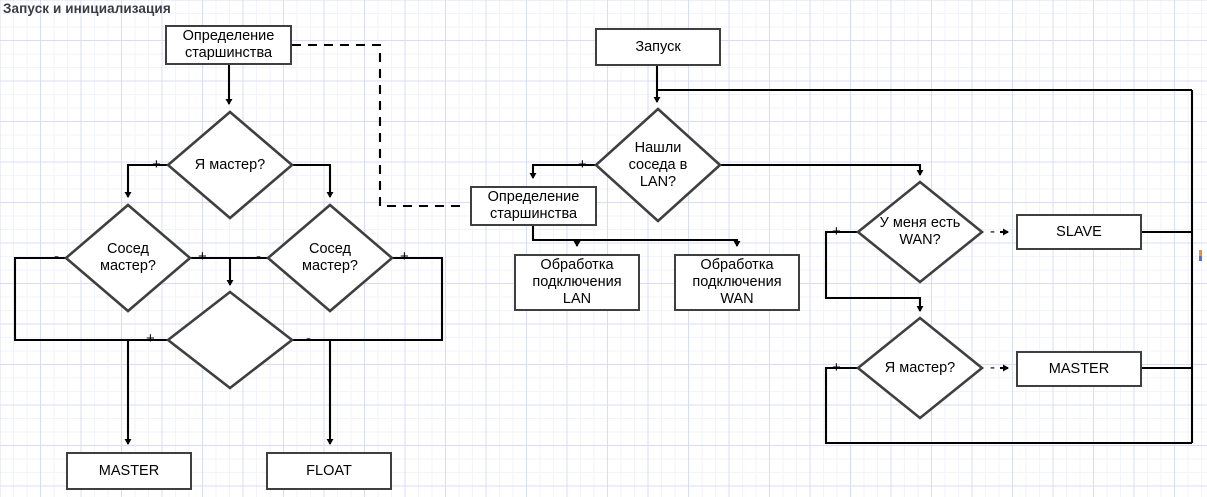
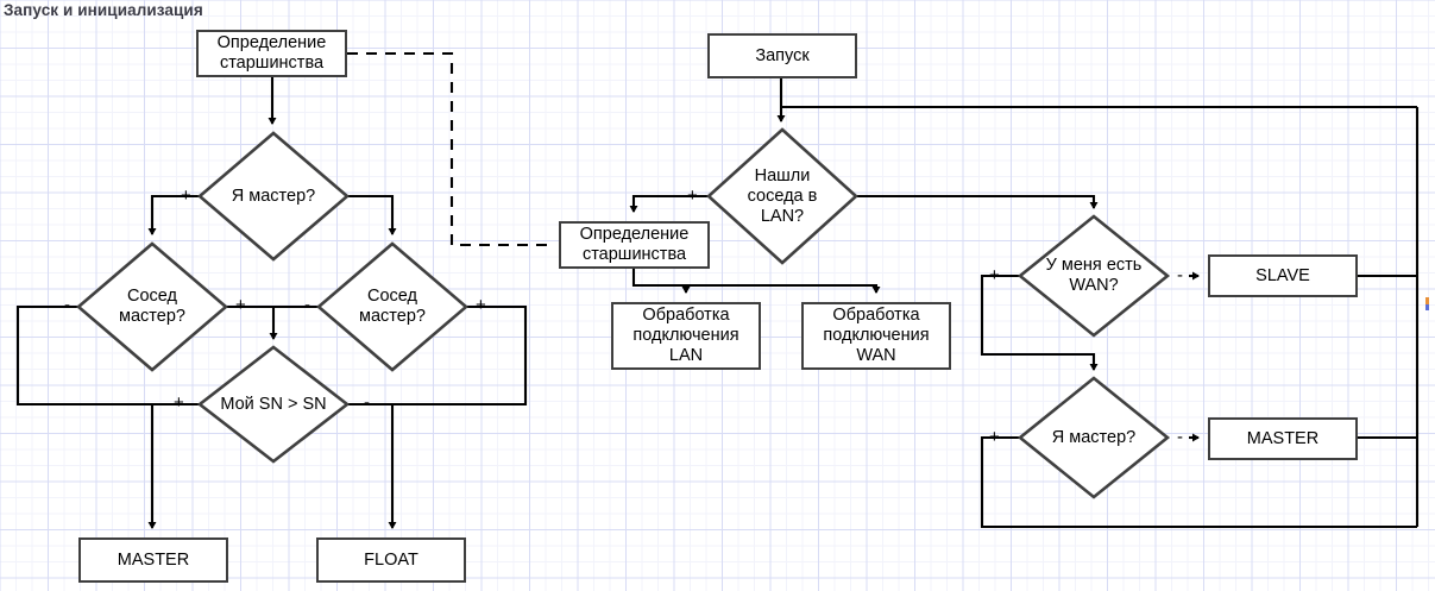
  Запуск и инициализация
  Определение
  старшинства
  Я мастер?
  Сосед
  мастер?
  Сосед
  мастер?
+ Мой SN > SN
  MASTER
  FLOAT
  Запуск
  Нашли
  соседа в
  LAN?
  Определение
  старшинства
  Обработка
  подключения
  LAN
  Обработка
  подключения
  WAN
  У меня есть
  WAN?
  SLAVE
  Я мастер?
  MASTER
  +
  -
  -
  +
  -
  +
  +
  -
  +
  -
  +
  -
  +
  -
